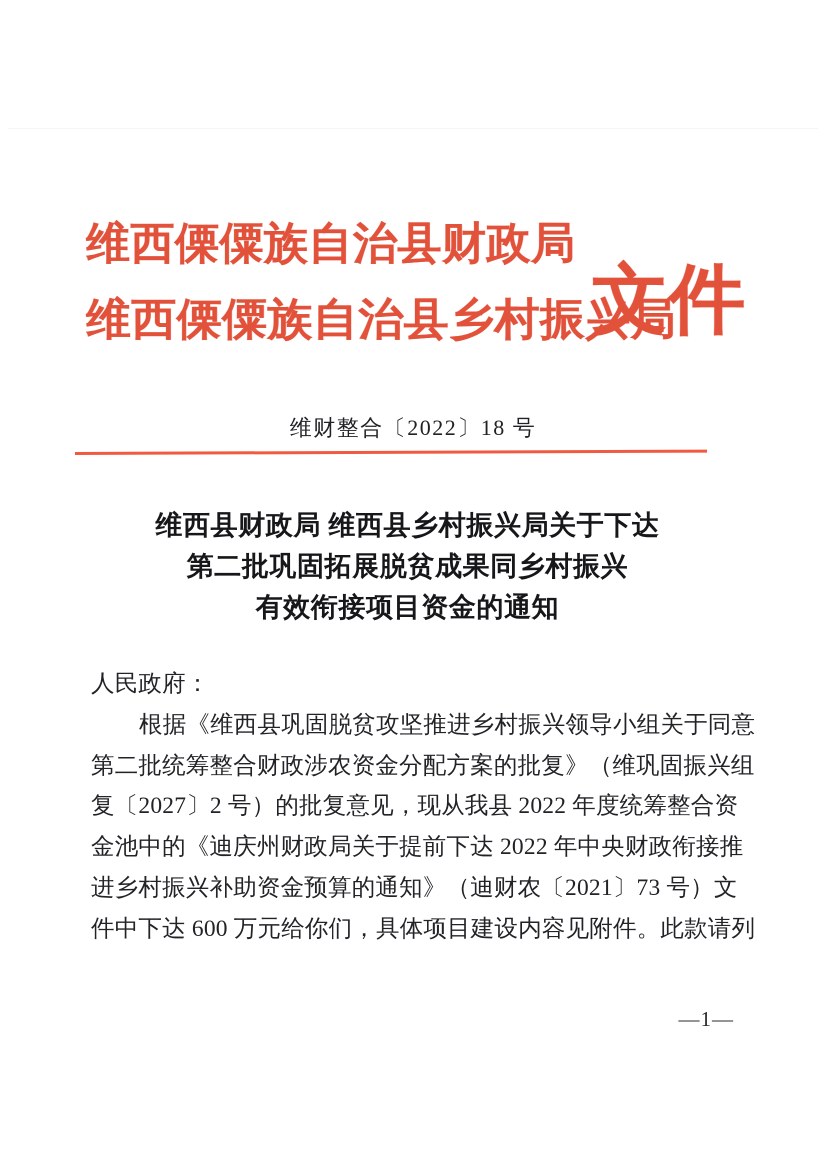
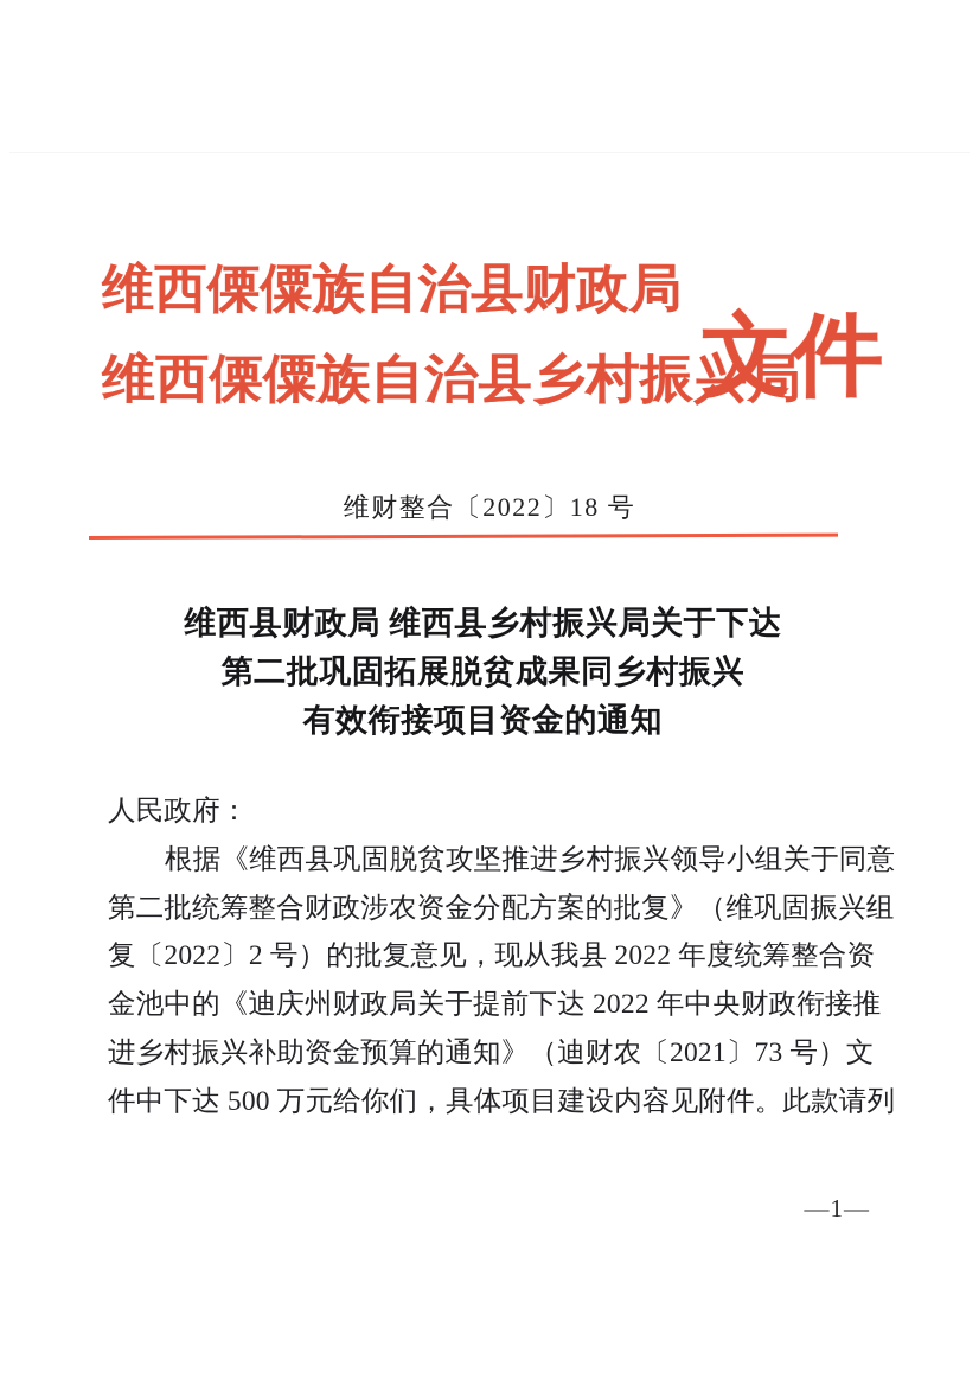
  维西傈僳族自治县财政局
  维西傈僳族自治县乡村振兴局
  文件
  维财整合〔2022〕18 号
  维西县财政局 维西县乡村振兴局关于下达
  第二批巩固拓展脱贫成果同乡村振兴
  有效衔接项目资金的通知
  人民政府：
  根据《维西县巩固脱贫攻坚推进乡村振兴领导小组关于同意
  第二批统筹整合财政涉农资金分配方案的批复》（维巩固振兴组
- 复〔2027〕2 号）的批复意见，现从我县 2022 年度统筹整合资
+ 复〔2022〕2 号）的批复意见，现从我县 2022 年度统筹整合资
  金池中的《迪庆州财政局关于提前下达 2022 年中央财政衔接推
  进乡村振兴补助资金预算的通知》（迪财农〔2021〕73 号）文
- 件中下达 600 万元给你们，具体项目建设内容见附件。此款请列
+ 件中下达 500 万元给你们，具体项目建设内容见附件。此款请列
  —1—
